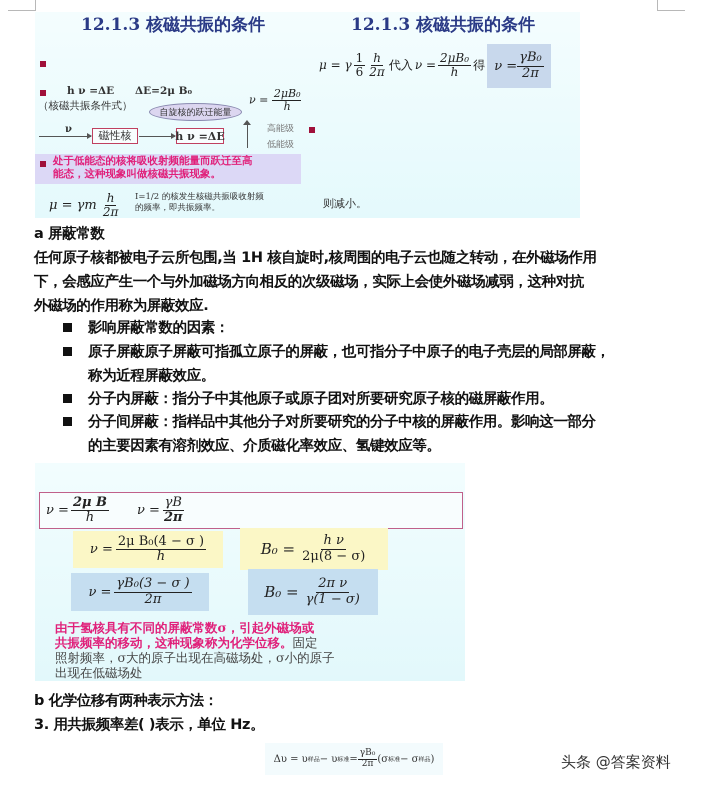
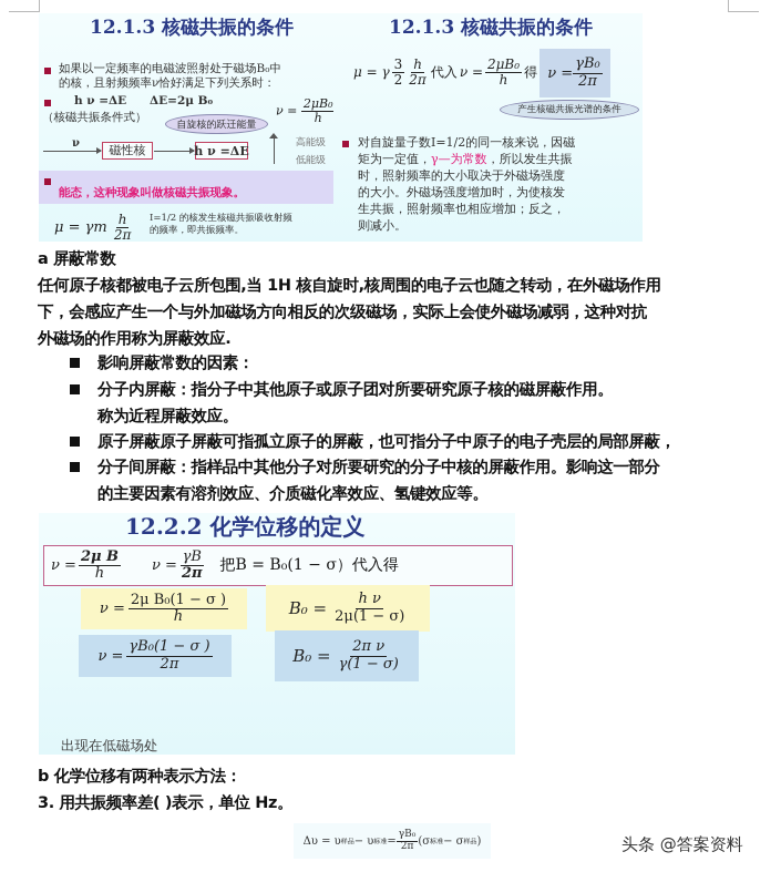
  12.1.3 核磁共振的条件
+ 如果以一定频率的电磁波照射处于磁场B₀中
+ 的核，且射频频率ν恰好满足下列关系时：
  h ν =ΔE
  ΔE=2μ B₀
  ν =
  2μB₀
  h
  （核磁共振条件式）
  自旋核的跃迁能量
  ν
  磁性核
  h ν =ΔE
  高能级
  低能级
- 处于低能态的核将吸收射频能量而跃迁至高
  能态，这种现象叫做核磁共振现象。
  μ = γm
  h
  2π
  I=1/2 的核发生核磁共振吸收射频
  的频率，即共振频率。
  12.1.3 核磁共振的条件
  μ = γ
- 1
+ 3
- 6
+ 2
  h
  2π
  代入
  ν =
  2μB₀
  h
  得
  ν =
  γB₀
  2π
+ 产生核磁共振光谱的条件
+ 对自旋量子数I=1/2的同一核来说，因磁
+ 矩为一定值，γ—为常数，所以发生共振
+ 时，照射频率的大小取决于外磁场强度
+ 的大小。外磁场强度增加时，为使核发
+ 生共振，照射频率也相应增加；反之，
  则减小。
  a 屏蔽常数
  任何原子核都被电子云所包围,当 1H 核自旋时,核周围的电子云也随之转动，在外磁场作用
  下，会感应产生一个与外加磁场方向相反的次级磁场，实际上会使外磁场减弱，这种对抗
  外磁场的作用称为屏蔽效应.
  影响屏蔽常数的因素：
- 原子屏蔽原子屏蔽可指孤立原子的屏蔽，也可指分子中原子的电子壳层的局部屏蔽，
+ 分子内屏蔽：指分子中其他原子或原子团对所要研究原子核的磁屏蔽作用。
  称为近程屏蔽效应。
- 分子内屏蔽：指分子中其他原子或原子团对所要研究原子核的磁屏蔽作用。
+ 原子屏蔽原子屏蔽可指孤立原子的屏蔽，也可指分子中原子的电子壳层的局部屏蔽，
  分子间屏蔽：指样品中其他分子对所要研究的分子中核的屏蔽作用。影响这一部分
  的主要因素有溶剂效应、介质磁化率效应、氢键效应等。
+ 12.2.2 化学位移的定义
  ν =
  2μ B
  h
  ν =
  γB
  2π
+ 把B = B₀(1 − σ）代入得
  ν =
- 2μ B₀(4 − σ )
+ 2μ B₀(1 − σ )
  h
  B₀ =
  h ν
- 2μ(8 − σ)
+ 2μ(1 − σ)
  ν =
- γB₀(3 − σ )
+ γB₀(1 − σ )
  2π
  B₀ =
  2π ν
  γ(1 − σ)
- 由于氢核具有不同的屏蔽常数σ，引起外磁场或
- 共振频率的移动，这种现象称为化学位移。固定
- 照射频率，σ大的原子出现在高磁场处，σ小的原子
  出现在低磁场处
  b 化学位移有两种表示方法：
  3. 用共振频率差( )表示，单位 Hz。
  Δυ = υ
  − υ
  =
  γB₀
  2π
  (σ
  − σ
  )
  头条 @答案资料
